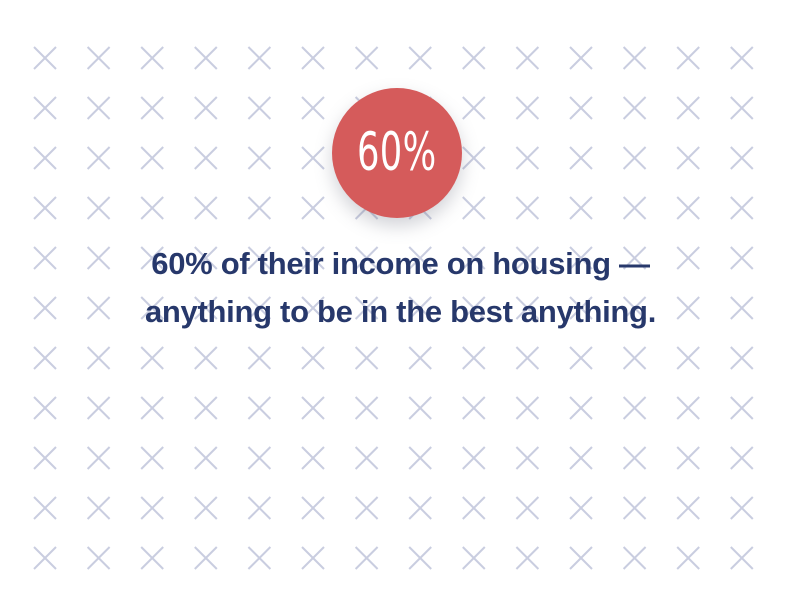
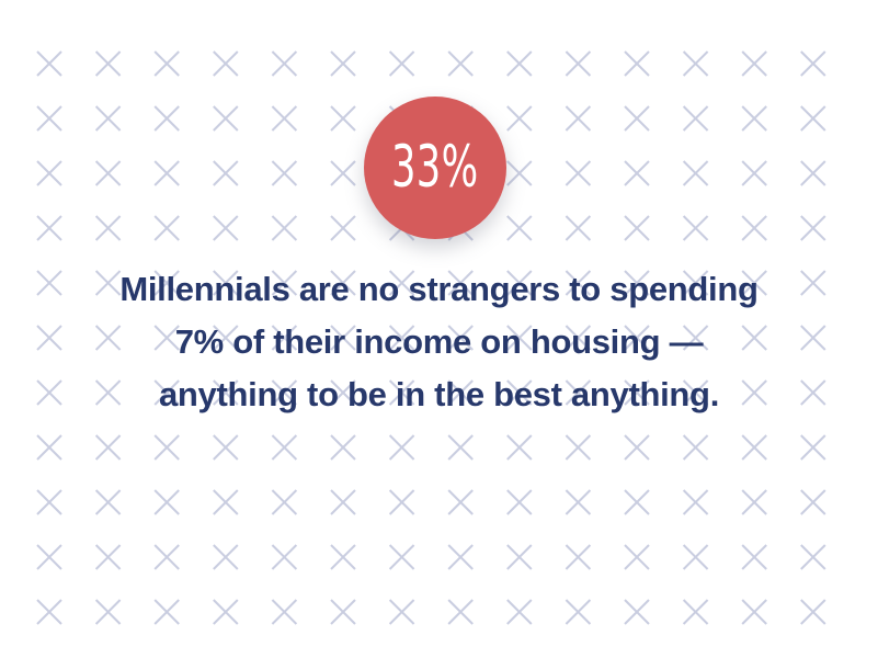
- 60%
+ 33%
+ Millennials are no strangers to spending
- 60% of their income on housing —
+ 7% of their income on housing —
  anything to be in the best anything.
